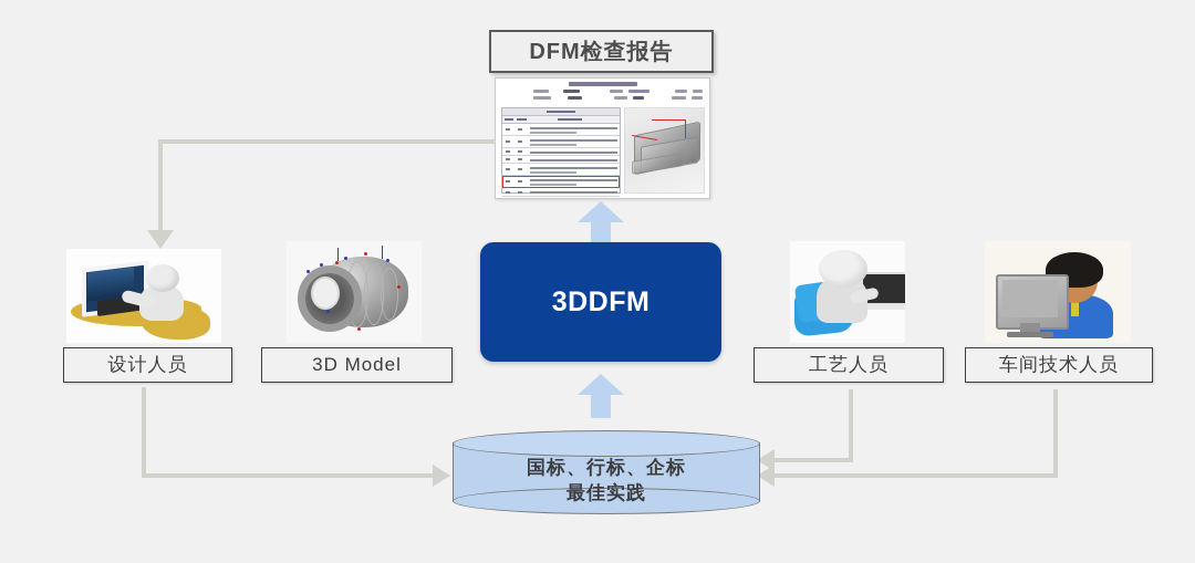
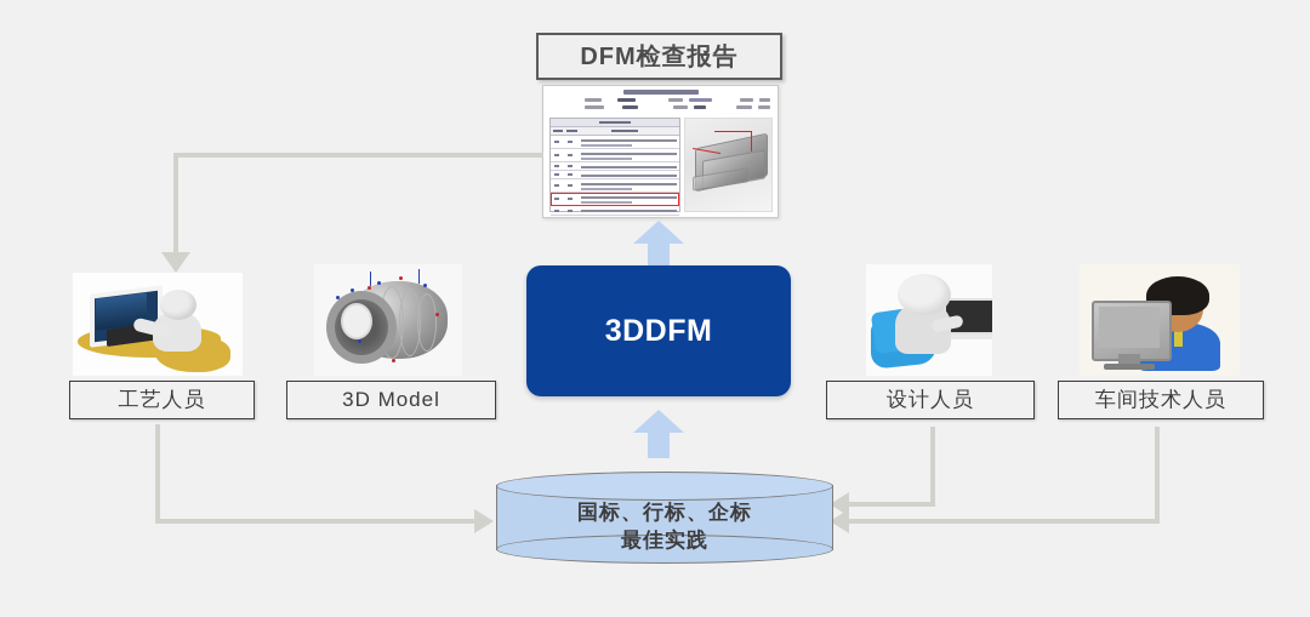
  DFM检查报告
  3DDFM
- 设计人员
+ 工艺人员
  3D Model
- 工艺人员
+ 设计人员
  车间技术人员
  国标、行标、企标
  最佳实践
